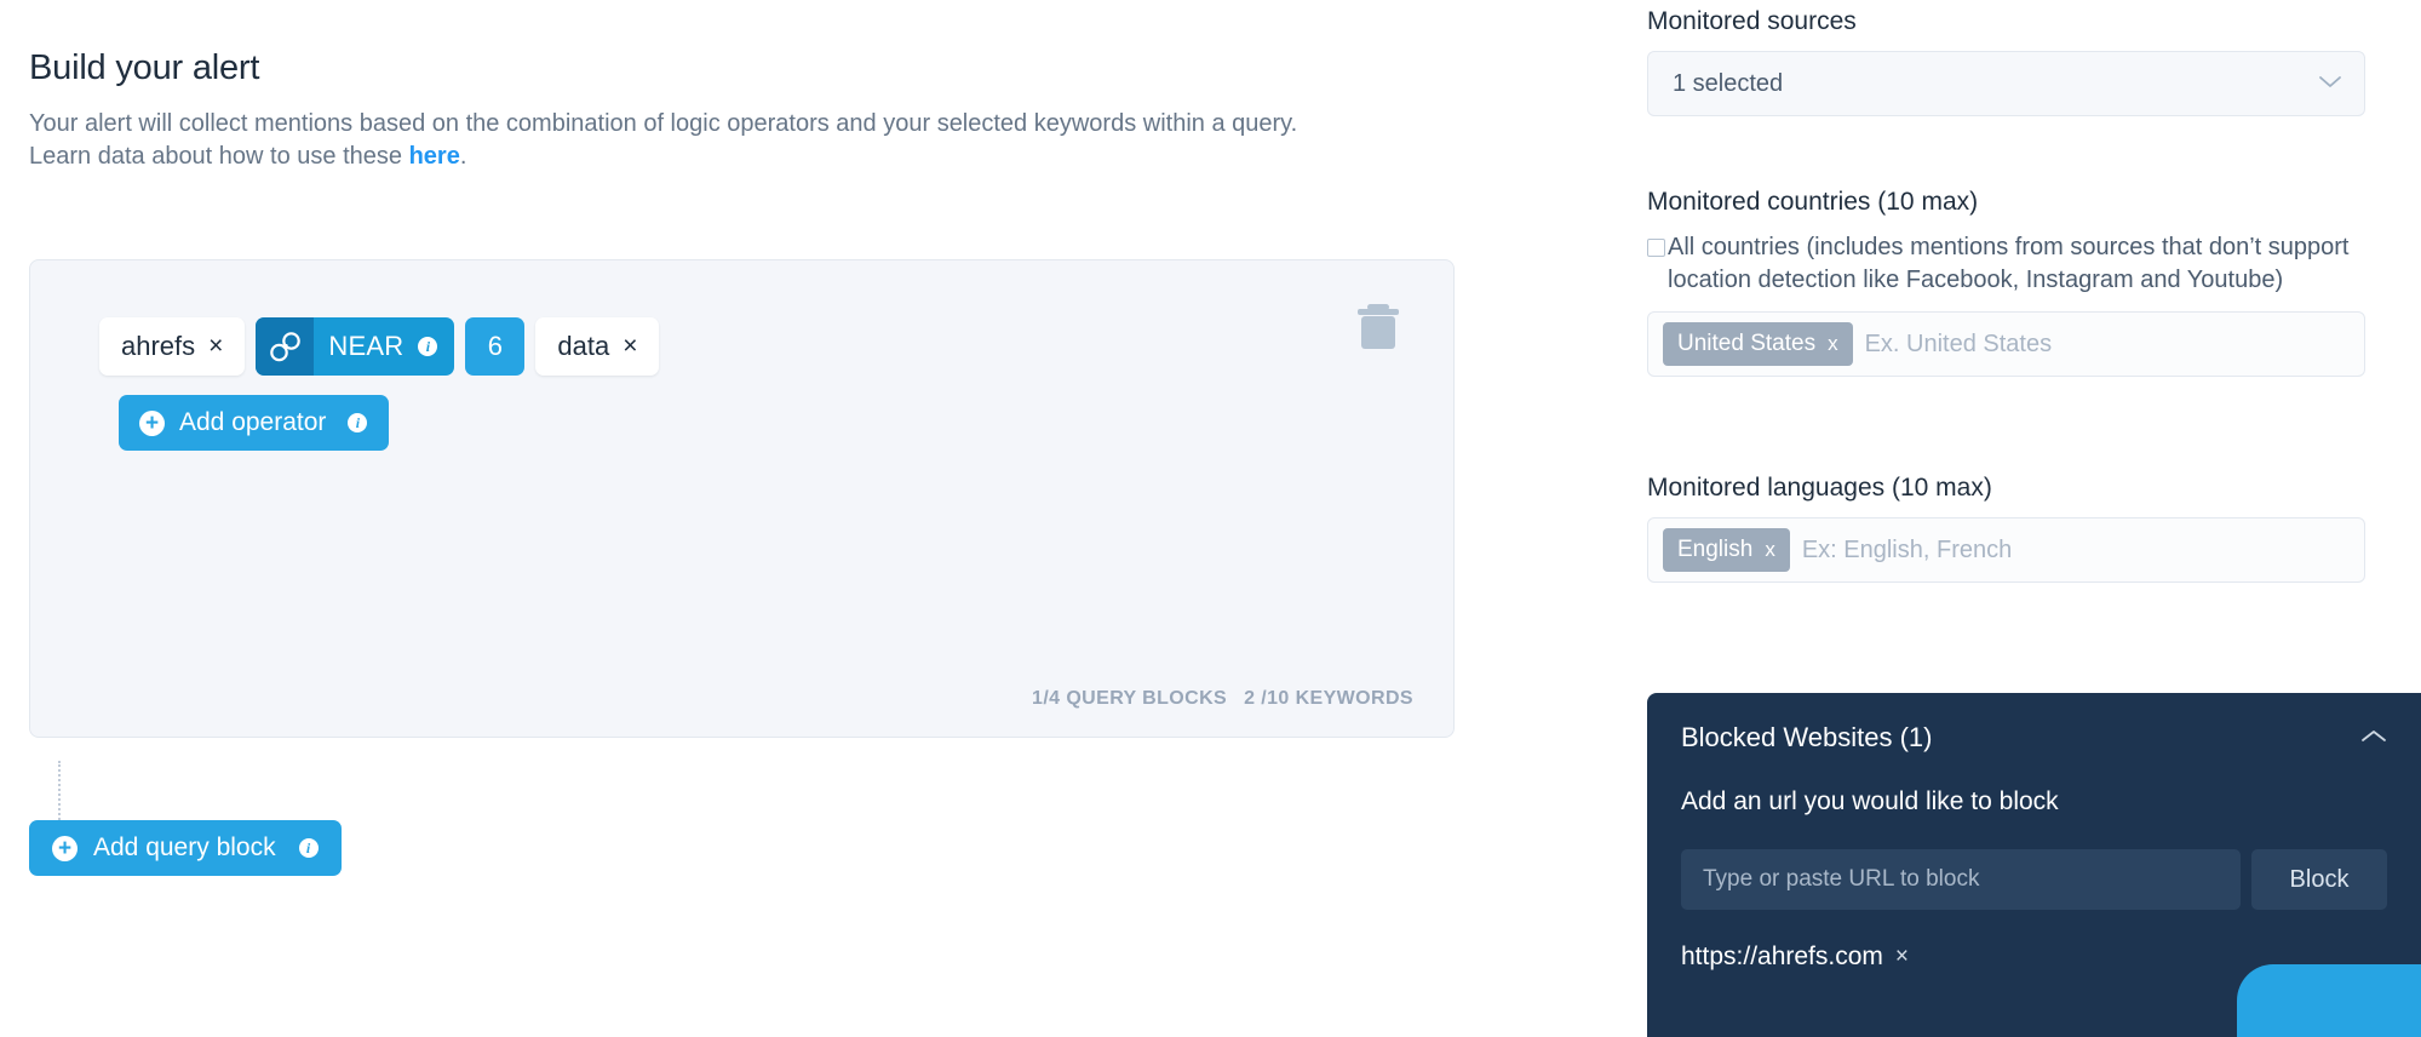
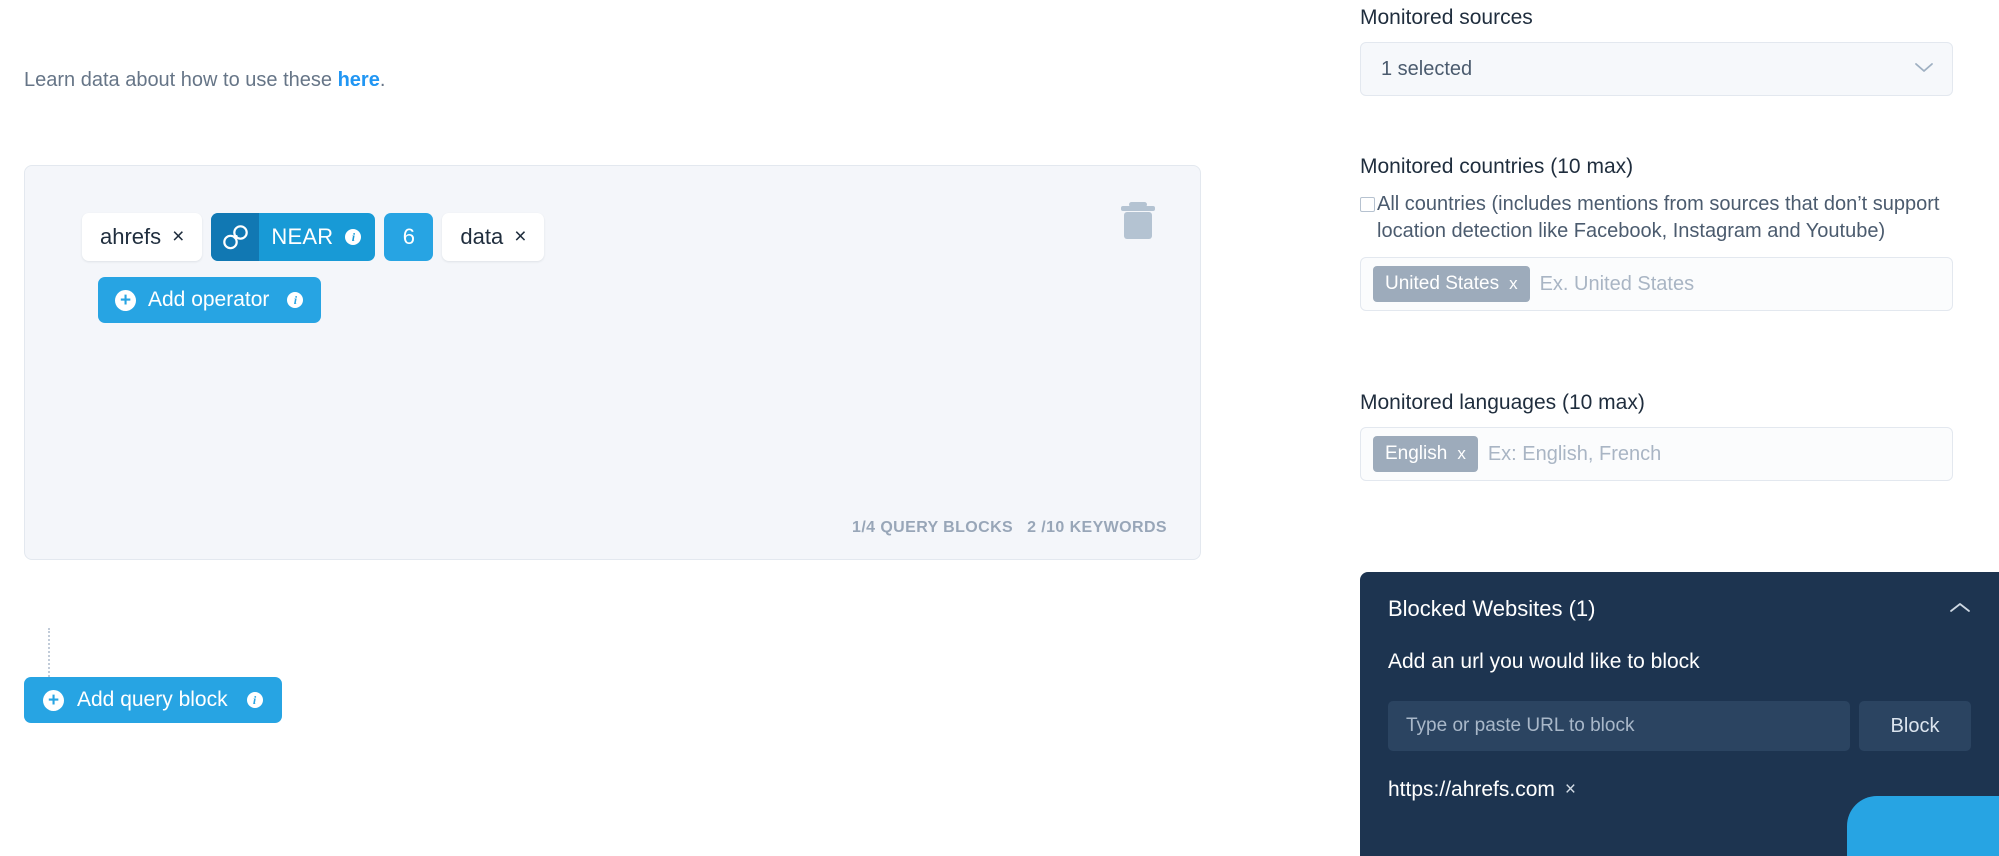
- Build your alert
- Your alert will collect mentions based on the combination of logic operators and your selected keywords within a query.
  Learn data about how to use these here.
  ahrefs
  ×
  NEAR
  i
  6
  data
  ×
  +
  Add operator
  i
  1/4 QUERY BLOCKS
  2 /10 KEYWORDS
  +
  Add query block
  i
  Monitored sources
  1 selected
  Monitored countries (10 max)
  All countries (includes mentions from sources that don’t support location detection like Facebook, Instagram and Youtube)
  United States
  x
  Ex. United States
  Monitored languages (10 max)
  English
  x
  Ex: English, French
  Blocked Websites (1)
  Add an url you would like to block
  Type or paste URL to block
  Block
  https://ahrefs.com
  ×
